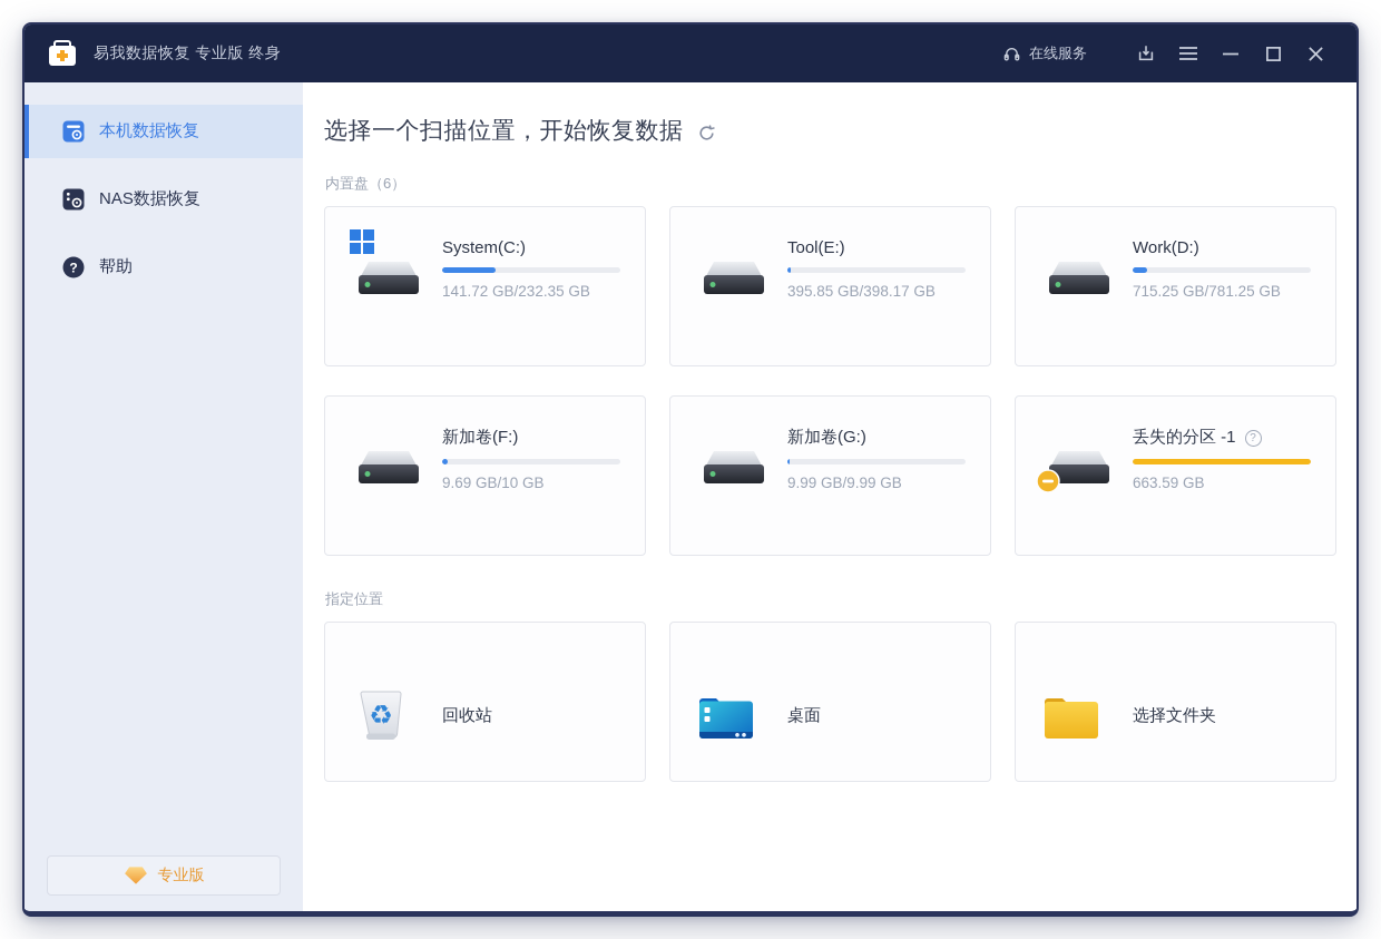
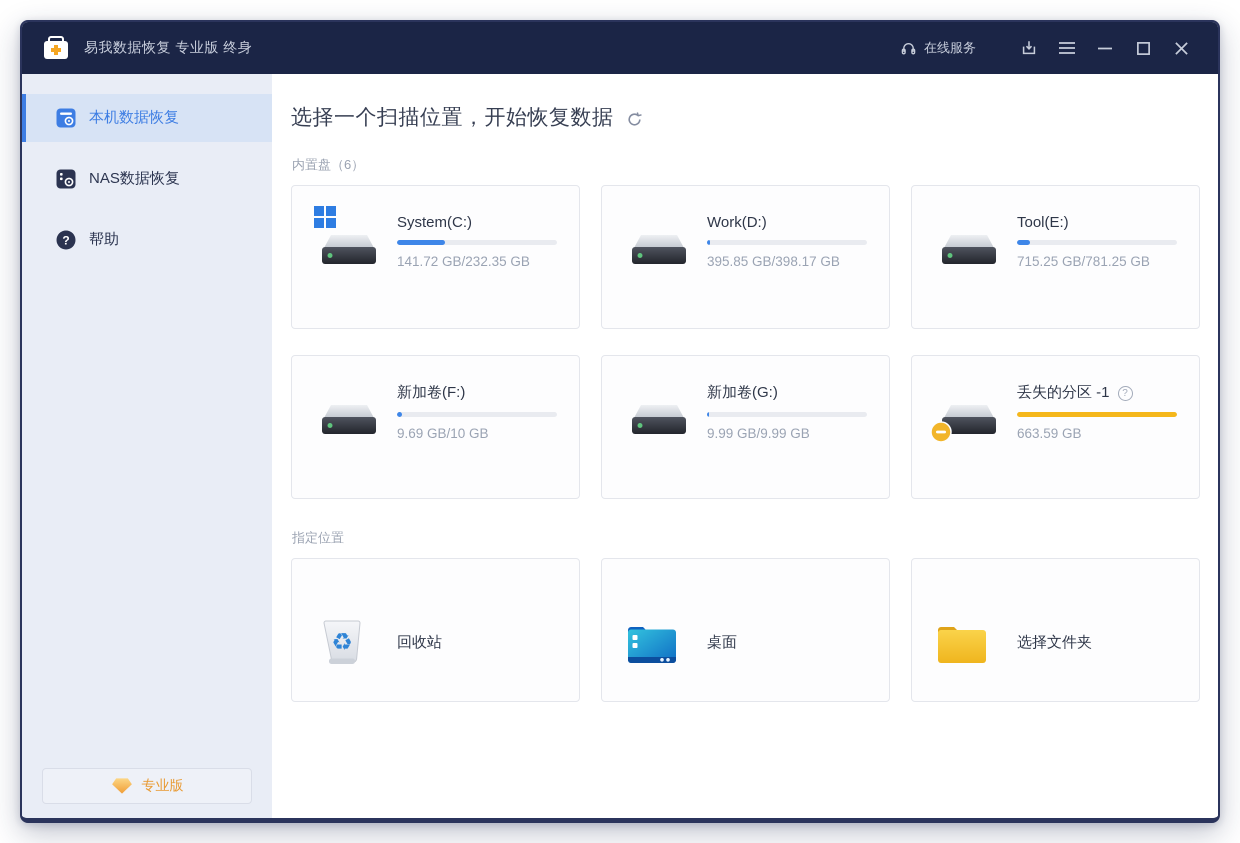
  易我数据恢复 专业版 终身
  在线服务
  本机数据恢复
  NAS数据恢复
  ?
  帮助
  专业版
  选择一个扫描位置，开始恢复数据
  内置盘（6）
  System(C:)
  141.72 GB/232.35 GB
- Tool(E:)
+ Work(D:)
  395.85 GB/398.17 GB
- Work(D:)
+ Tool(E:)
  715.25 GB/781.25 GB
  新加卷(F:)
  9.69 GB/10 GB
  新加卷(G:)
  9.99 GB/9.99 GB
  丢失的分区 -1
  ?
  663.59 GB
  指定位置
  ♻
  回收站
  桌面
  选择文件夹
